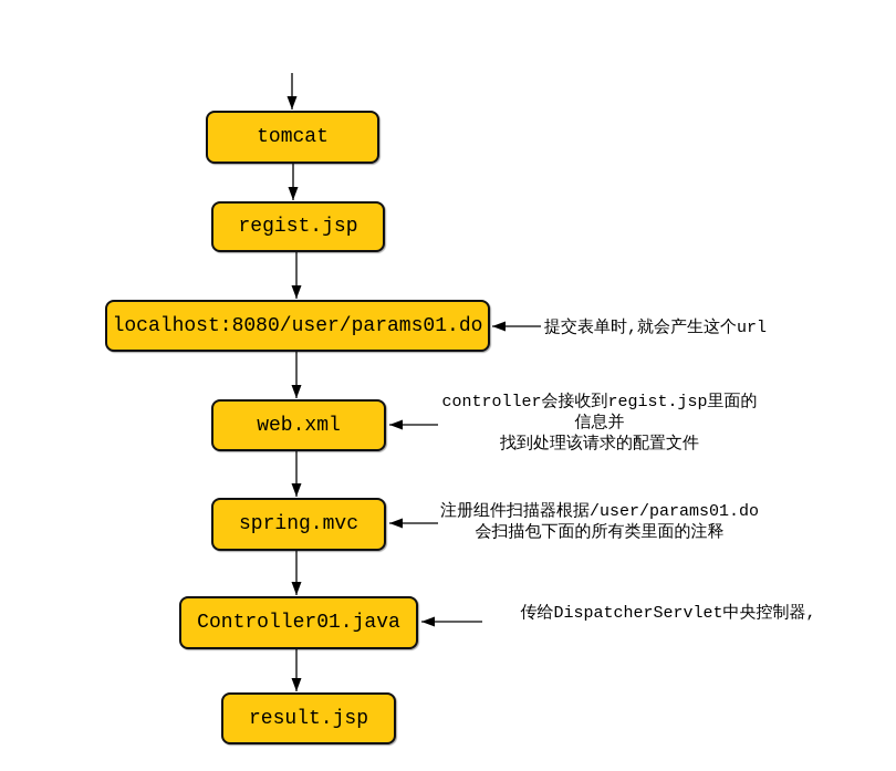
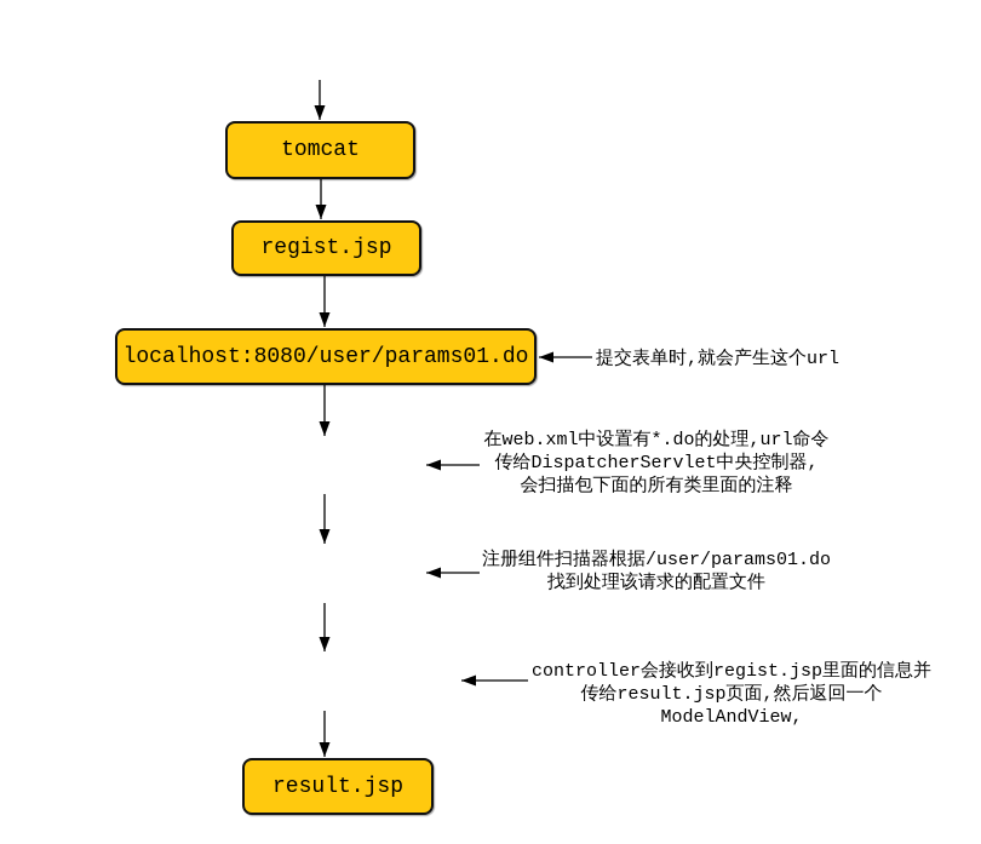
  tomcat
  regist.jsp
  localhost:8080/user/params01.do
- web.xml
- spring.mvc
- Controller01.java
  result.jsp
  提交表单时,就会产生这个url
+ 在web.xml中设置有*.do的处理,url命令
- controller会接收到regist.jsp里面的信息并
+ 传给DispatcherServlet中央控制器,
- 找到处理该请求的配置文件
+ 会扫描包下面的所有类里面的注释
  注册组件扫描器根据/user/params01.do
- 会扫描包下面的所有类里面的注释
+ 找到处理该请求的配置文件
- 传给DispatcherServlet中央控制器,
+ controller会接收到regist.jsp里面的信息并
+ 传给result.jsp页面,然后返回一个ModelAndView,
